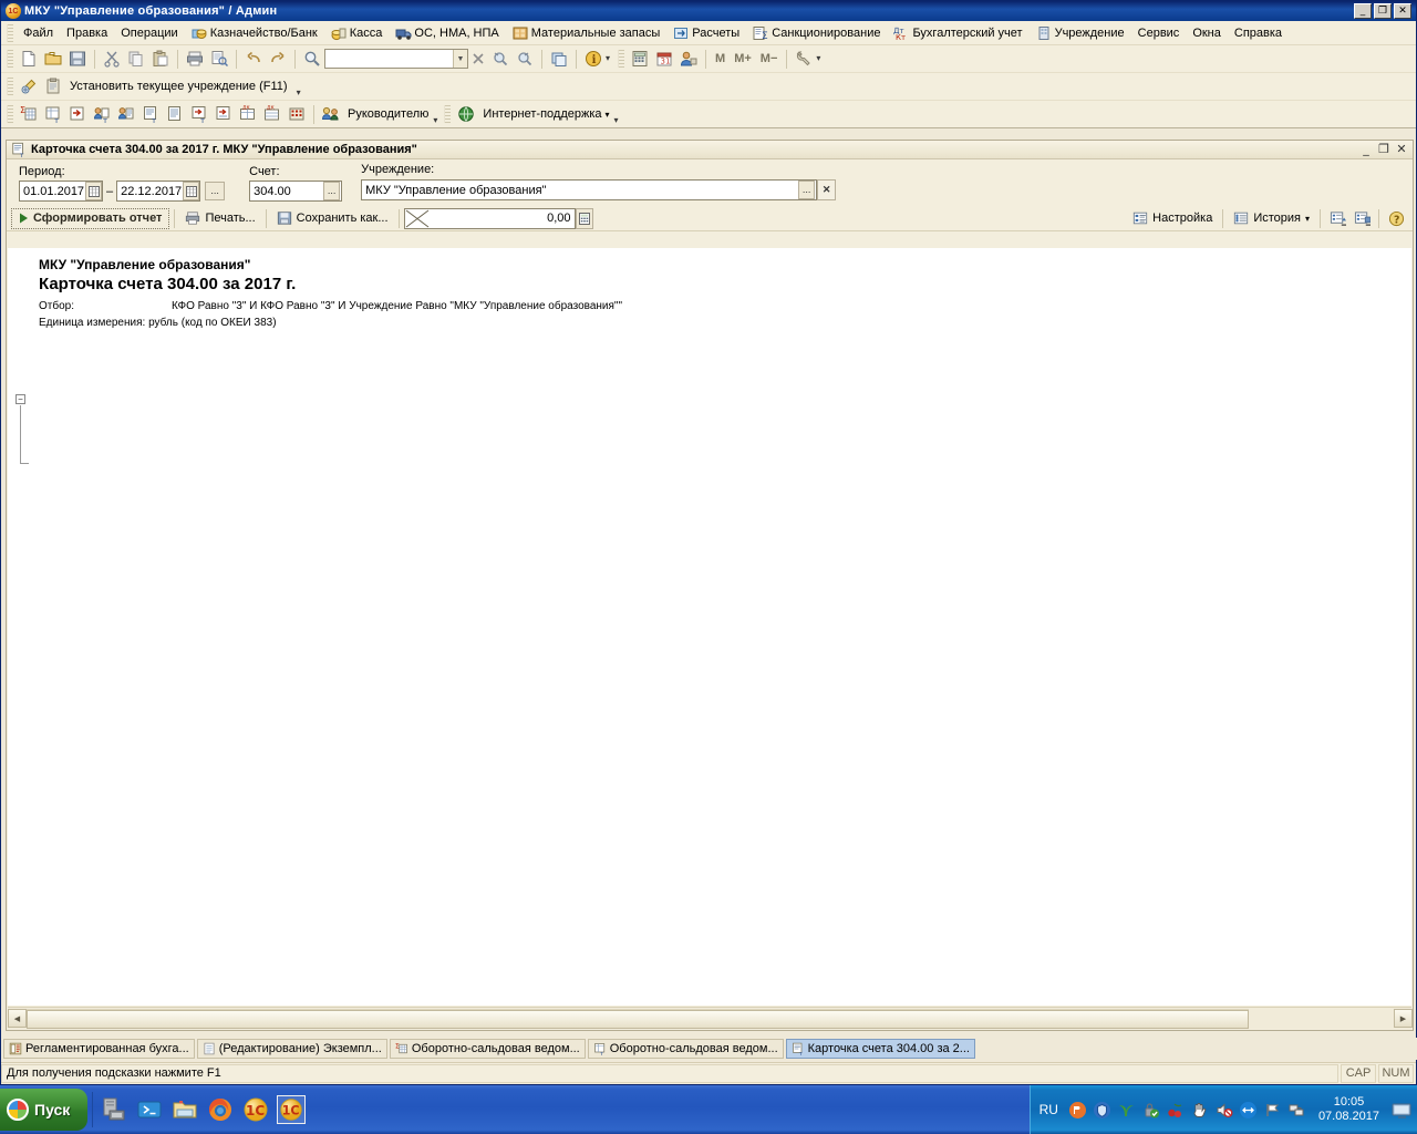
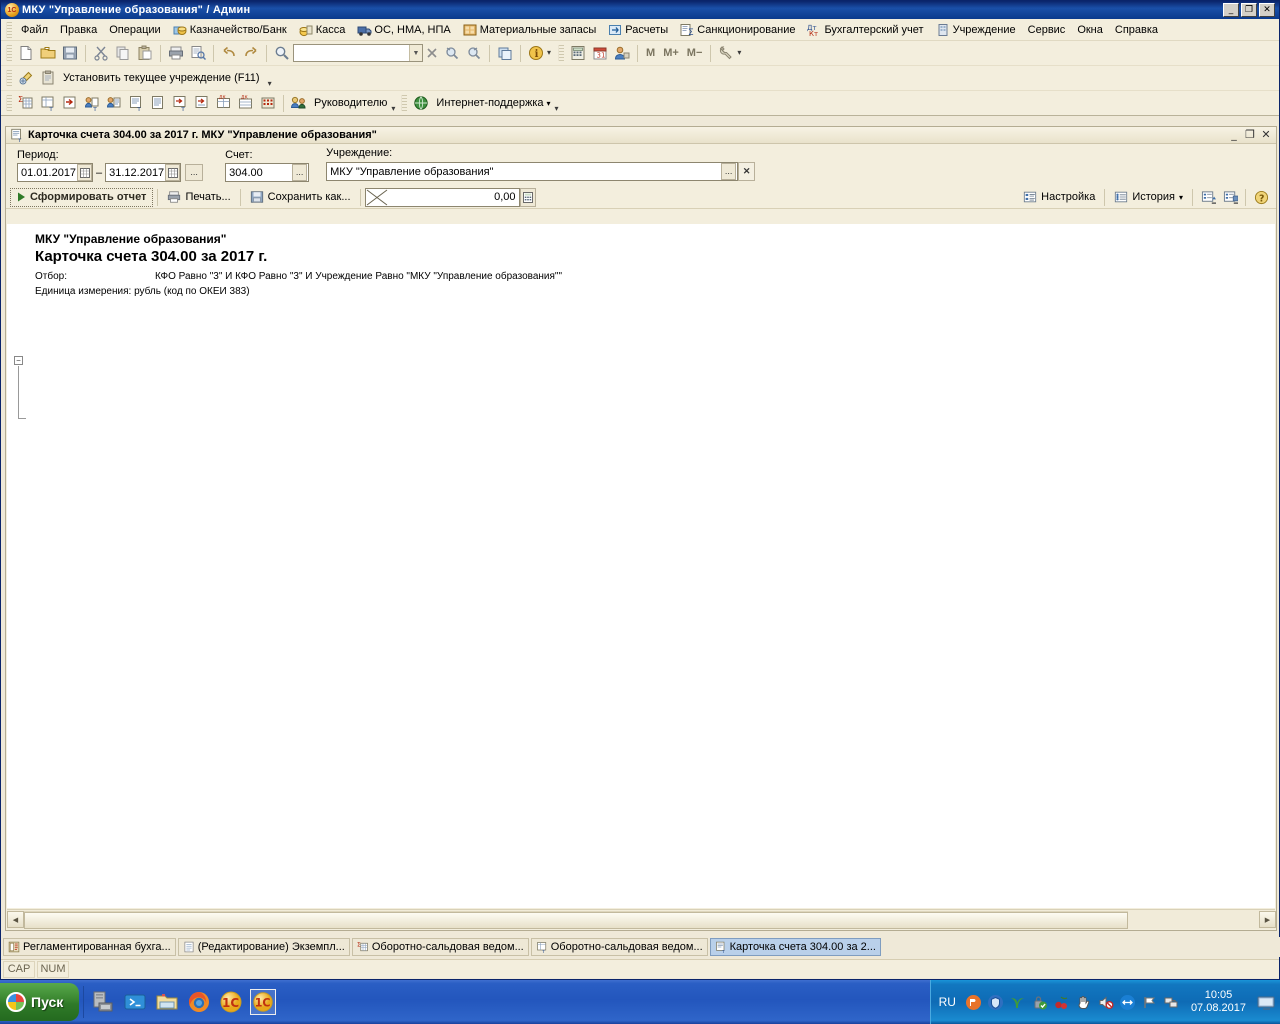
  МКУ "Управление образования" / Админ
  _
  ❐
  ✕
  Файл
  Правка
  Операции
  Казначейство/Банк
  Касса
  ОС, НМА, НПА
  Материальные запасы
  Расчеты
  Σ
  Санкционирование
  Дт
  Кт
  Бухгалтерский учет
  Учреждение
  Сервис
  Окна
  Справка
  i
  ▾
  31
  M
  M+
  M−
  ▾
  Установить текущее учреждение (F11)
  ▾
  Σ
  т
  т
  т
  т
  Руководителю
  ▾
  Интернет-поддержка
  ▾
  ▾
  Карточка счета 304.00 за 2017 г. МКУ "Управление образования"
  _
  ❐
  ✕
  Период:
  01.01.2017
  –
- 22.12.2017
+ 31.12.2017
  ...
  Счет:
  304.00
  ...
  Учреждение:
  МКУ "Управление образования"
  ...
  ✕
  Сформировать отчет
  Печать...
  Сохранить как...
  0,00
  Настройка
  История
  ▾
  ?
  −
  МКУ "Управление образования"
  Карточка счета 304.00 за 2017 г.
  Отбор:
  КФО Равно "3" И КФО Равно "3" И Учреждение Равно "МКУ "Управление образования""
  Единица измерения: рубль (код по ОКЕИ 383)
  Регламентированная бухга...
  (Редактирование) Экземпл...
  Оборотно-сальдовая ведом...
  Оборотно-сальдовая ведом...
  Карточка счета 304.00 за 2...
- Для получения подсказки нажмите F1
  CAP
  NUM
  Пуск
  1C
  1C
  RU
  10:05
  07.08.2017
